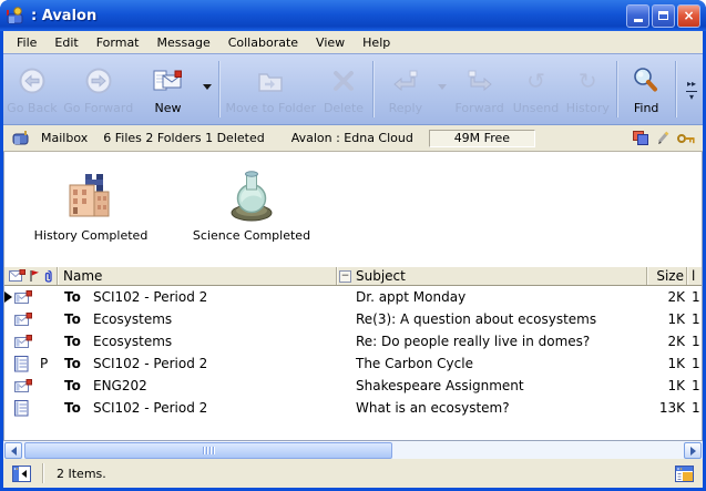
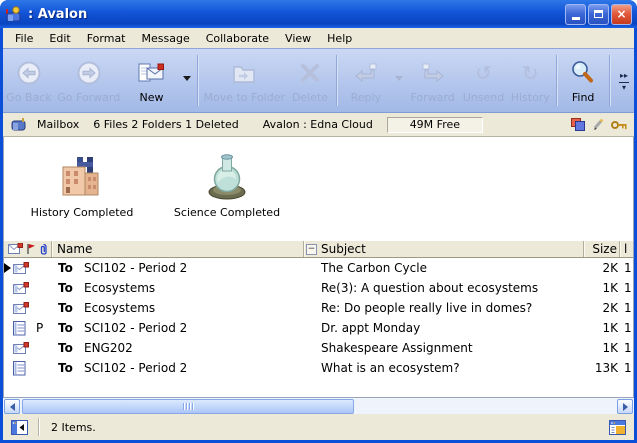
  : Avalon
  ×
  File
  Edit
  Format
  Message
  Collaborate
  View
  Help
  Go Back
  Go Forward
  New
  Move to Folder
  Delete
  Forward
  Unsend
  History
  Find
  ▸▸
  ▾
  Mailbox
  6 Files 2 Folders 1 Deleted
  Avalon : Edna Cloud
  49M Free
  History Completed
  Science Completed
  Name
  −
  Subject
  Size
  l
  To
  SCI102 - Period 2
- Dr. appt Monday
+ The Carbon Cycle
  2K
  1
  To
  Ecosystems
  Re(3): A question about ecosystems
  1K
  1
  To
  Ecosystems
  Re: Do people really live in domes?
  2K
  1
  P
  To
  SCI102 - Period 2
- The Carbon Cycle
+ Dr. appt Monday
  1K
  1
  To
  ENG202
  Shakespeare Assignment
  1K
  1
  To
  SCI102 - Period 2
  What is an ecosystem?
  13K
  1
  2 Items.
